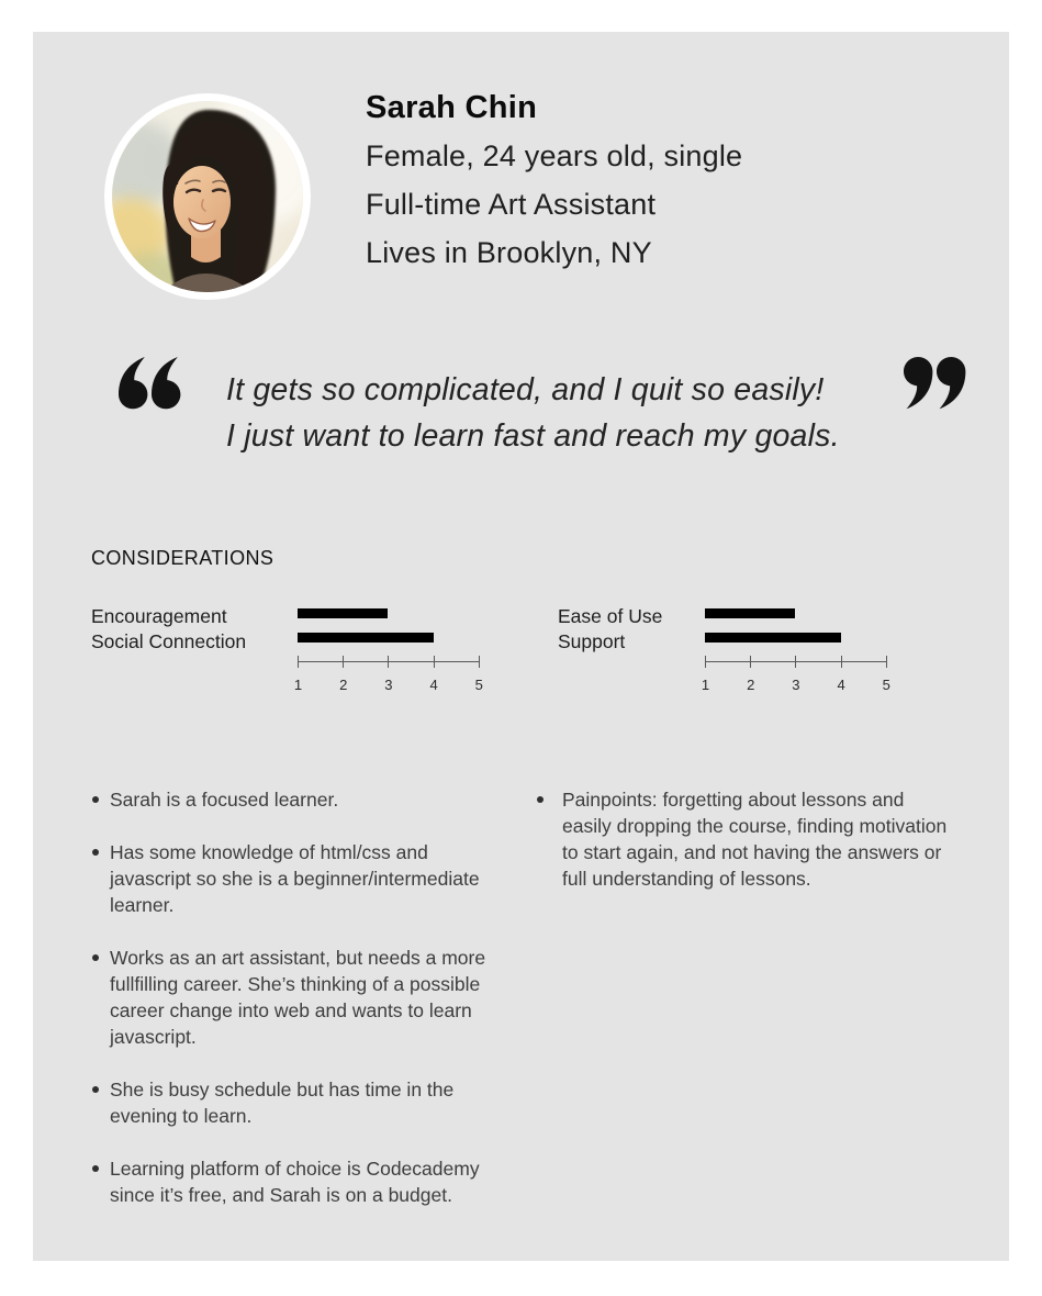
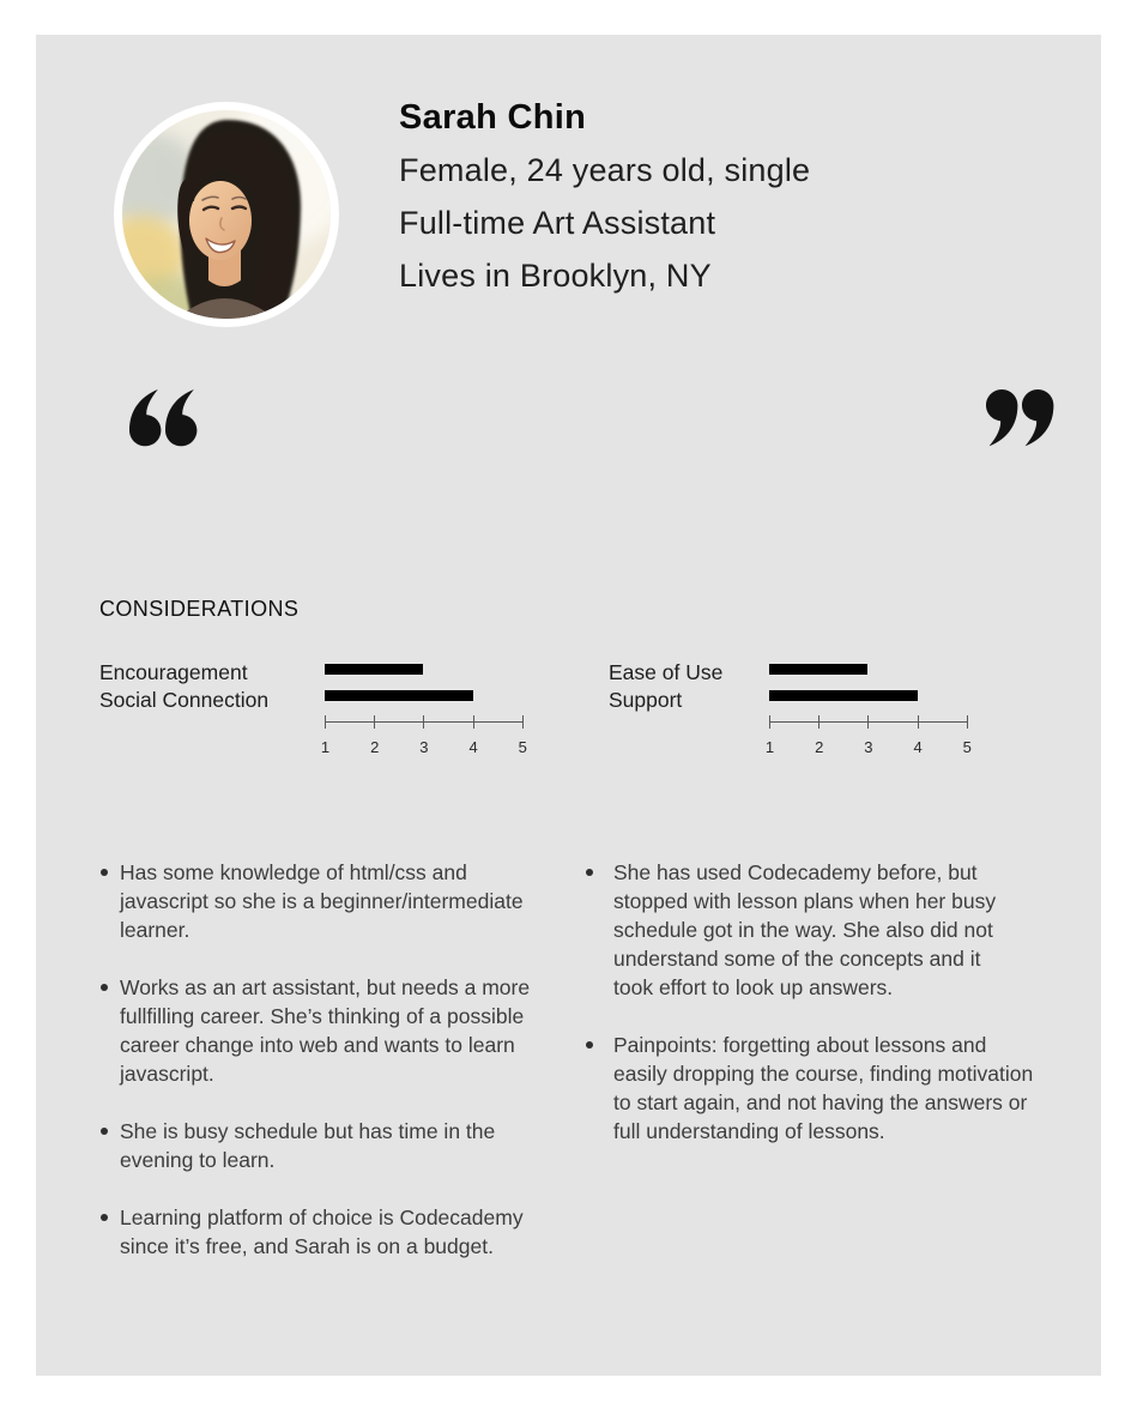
  Sarah Chin
  Female, 24 years old, single
  Full-time Art Assistant
  Lives in Brooklyn, NY
- It gets so complicated, and I quit so easily!
- I just want to learn fast and reach my goals.
  CONSIDERATIONS
  Encouragement
  Social Connection
  1
  2
  3
  4
  5
  Ease of Use
  Support
  1
  2
  3
  4
  5
- Sarah is a focused learner.
  Has some knowledge of html/css and
  javascript so she is a beginner/intermediate
  learner.
  Works as an art assistant, but needs a more
  fullfilling career. She’s thinking of a possible
  career change into web and wants to learn
  javascript.
  She is busy schedule but has time in the
  evening to learn.
  Learning platform of choice is Codecademy
  since it’s free, and Sarah is on a budget.
+ She has used Codecademy before, but
+ stopped with lesson plans when her busy
+ schedule got in the way. She also did not
+ understand some of the concepts and it
+ took effort to look up answers.
  Painpoints: forgetting about lessons and
  easily dropping the course, finding motivation
  to start again, and not having the answers or
  full understanding of lessons.
